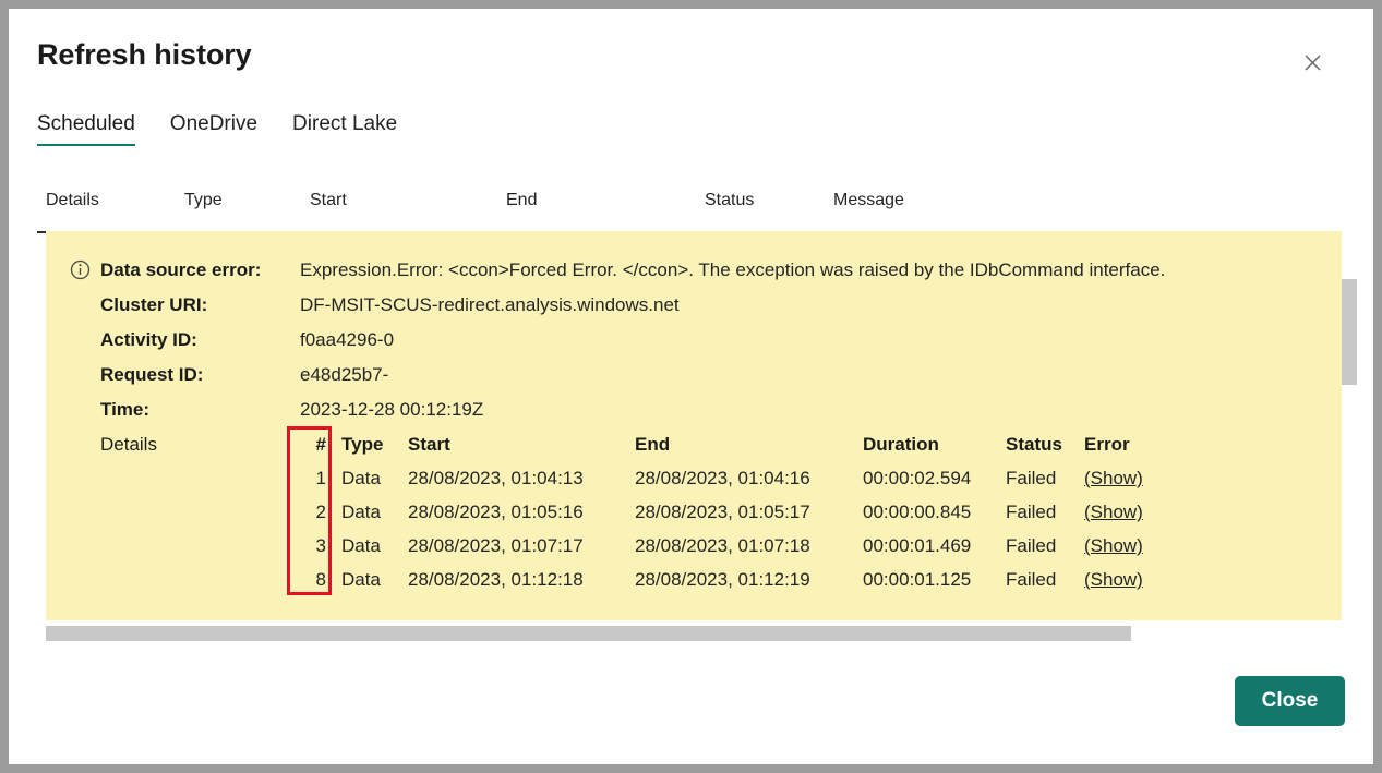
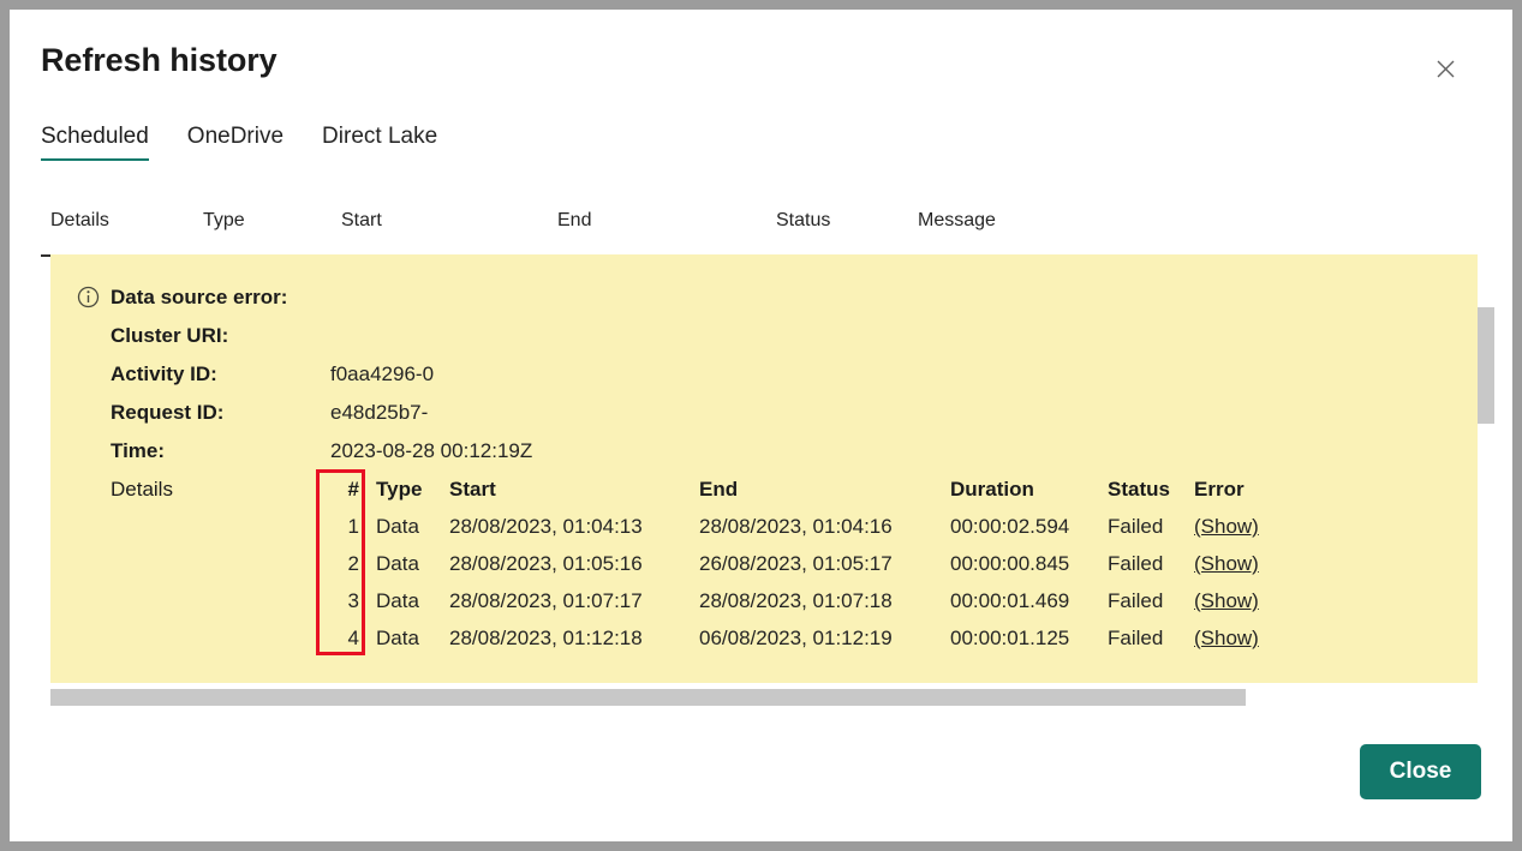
  Refresh history
  Scheduled
  OneDrive
  Direct Lake
  Details
  Type
  Start
  End
  Status
  Message
  Data source error:
- Expression.Error: <ccon>Forced Error. </ccon>. The exception was raised by the IDbCommand interface.
  Cluster URI:
- DF-MSIT-SCUS-redirect.analysis.windows.net
  Activity ID:
  f0aa4296-0
  Request ID:
  e48d25b7-
  Time:
- 2023-12-28 00:12:19Z
+ 2023-08-28 00:12:19Z
  Details
  #
  Type
  Start
  End
  Duration
  Status
  Error
  1
  Data
  28/08/2023, 01:04:13
  28/08/2023, 01:04:16
  00:00:02.594
  Failed
  (Show)
  2
  Data
  28/08/2023, 01:05:16
- 28/08/2023, 01:05:17
+ 26/08/2023, 01:05:17
  00:00:00.845
  Failed
  (Show)
  3
  Data
  28/08/2023, 01:07:17
  28/08/2023, 01:07:18
  00:00:01.469
  Failed
  (Show)
- 8
+ 4
  Data
  28/08/2023, 01:12:18
- 28/08/2023, 01:12:19
+ 06/08/2023, 01:12:19
  00:00:01.125
  Failed
  (Show)
  Close
